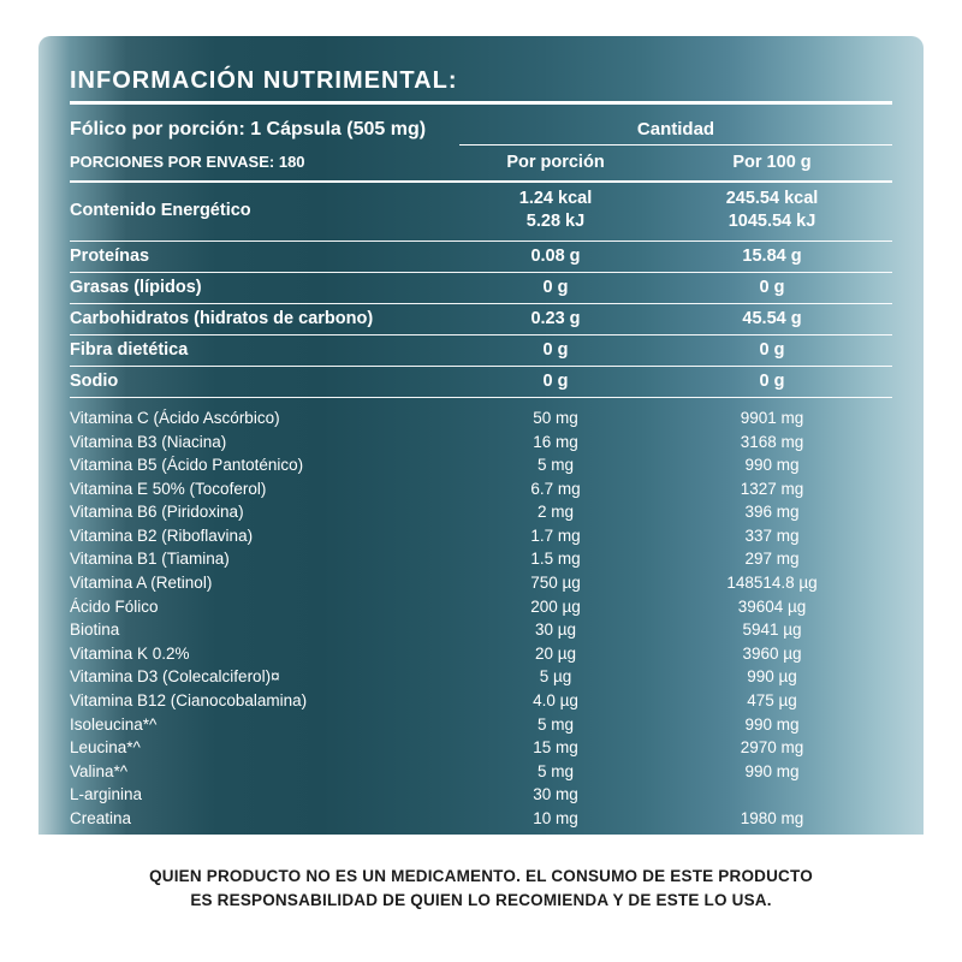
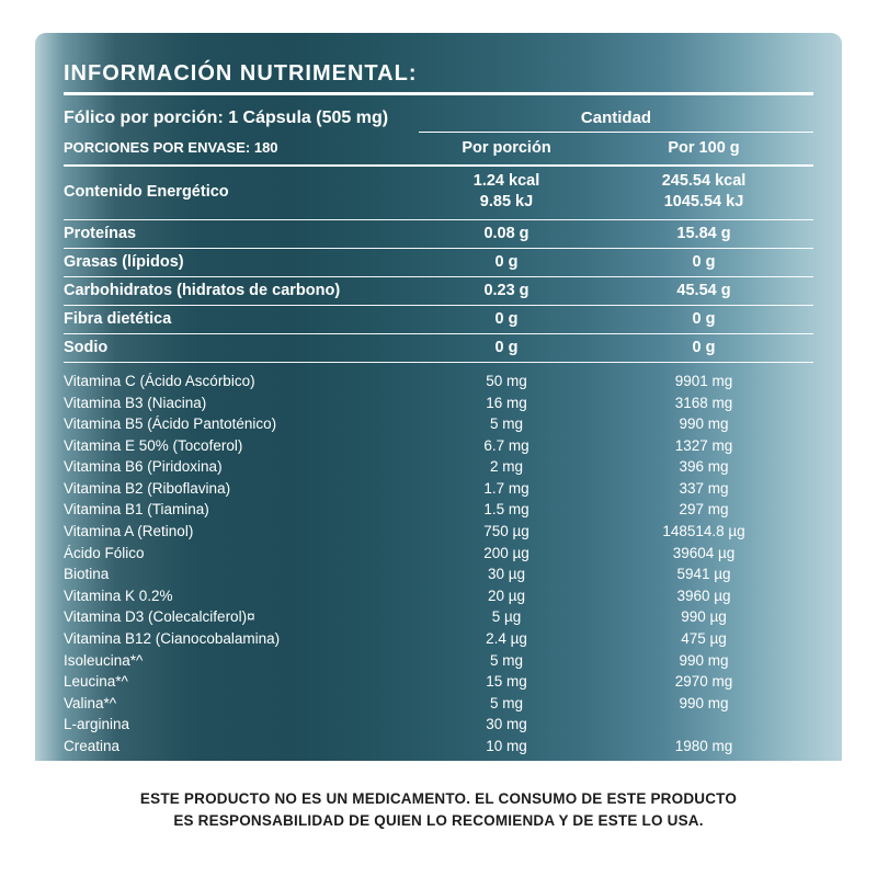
  INFORMACIÓN NUTRIMENTAL:
  Fólico por porción: 1 Cápsula (505 mg)
  Cantidad
  PORCIONES POR ENVASE: 180
  Por porción
  Por 100 g
  Contenido Energético
  1.24 kcal
- 5.28 kJ
+ 9.85 kJ
  245.54 kcal
  1045.54 kJ
  Proteínas
  0.08 g
  15.84 g
  Grasas (lípidos)
  0 g
  0 g
  Carbohidratos (hidratos de carbono)
  0.23 g
  45.54 g
  Fibra dietética
  0 g
  0 g
  Sodio
  0 g
  0 g
  Vitamina C (Ácido Ascórbico)
  50 mg
  9901 mg
  Vitamina B3 (Niacina)
  16 mg
  3168 mg
  Vitamina B5 (Ácido Pantoténico)
  5 mg
  990 mg
  Vitamina E 50% (Tocoferol)
  6.7 mg
  1327 mg
  Vitamina B6 (Piridoxina)
  2 mg
  396 mg
  Vitamina B2 (Riboflavina)
  1.7 mg
  337 mg
  Vitamina B1 (Tiamina)
  1.5 mg
  297 mg
  Vitamina A (Retinol)
  750 µg
  148514.8 µg
  Ácido Fólico
  200 µg
  39604 µg
  Biotina
  30 µg
  5941 µg
  Vitamina K 0.2%
  20 µg
  3960 µg
  Vitamina D3 (Colecalciferol)¤
  5 µg
  990 µg
  Vitamina B12 (Cianocobalamina)
- 4.0 µg
+ 2.4 µg
  475 µg
  Isoleucina*^
  5 mg
  990 mg
  Leucina*^
  15 mg
  2970 mg
  Valina*^
  5 mg
  990 mg
  L-arginina
  30 mg
  Creatina
  10 mg
  1980 mg
- QUIEN PRODUCTO NO ES UN MEDICAMENTO. EL CONSUMO DE ESTE PRODUCTO
+ ESTE PRODUCTO NO ES UN MEDICAMENTO. EL CONSUMO DE ESTE PRODUCTO
  ES RESPONSABILIDAD DE QUIEN LO RECOMIENDA Y DE ESTE LO USA.
